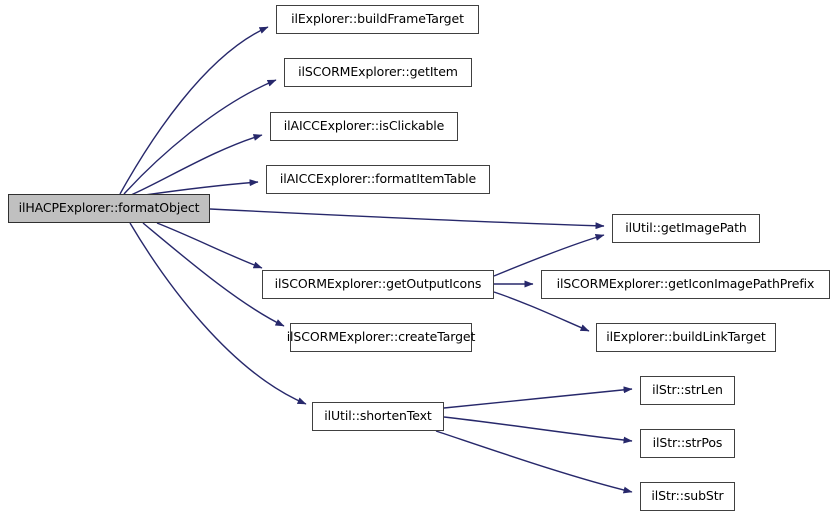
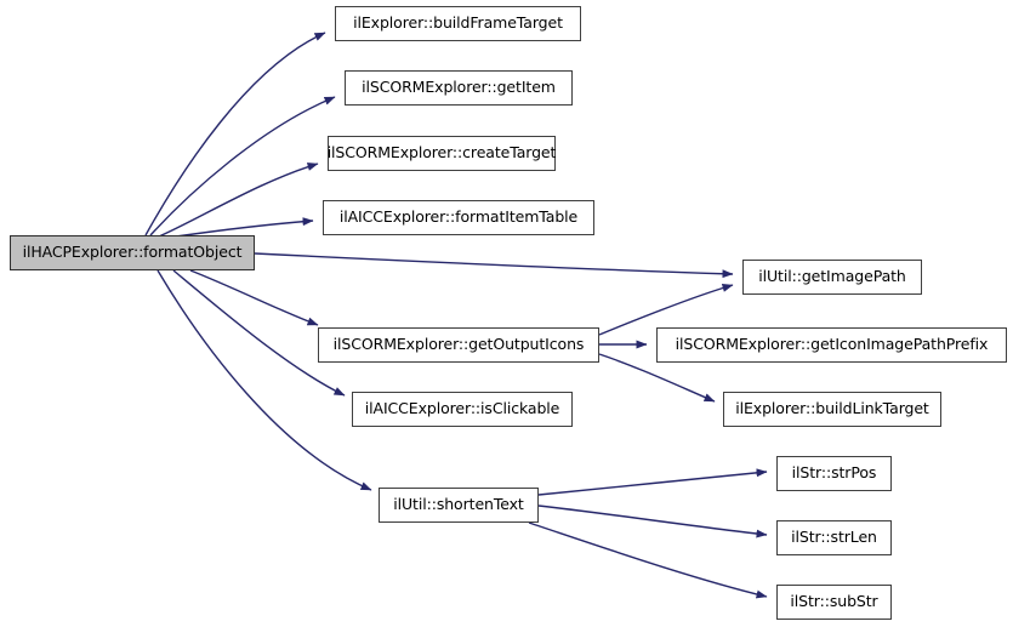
  ilHACPExplorer::formatObject
  ilExplorer::buildFrameTarget
  ilSCORMExplorer::getItem
- ilAICCExplorer::isClickable
+ ilSCORMExplorer::createTarget
  ilAICCExplorer::formatItemTable
  ilUtil::getImagePath
  ilSCORMExplorer::getOutputIcons
  ilSCORMExplorer::getIconImagePathPrefix
- ilSCORMExplorer::createTarget
+ ilAICCExplorer::isClickable
  ilExplorer::buildLinkTarget
- ilStr::strLen
+ ilStr::strPos
  ilUtil::shortenText
- ilStr::strPos
+ ilStr::strLen
  ilStr::subStr
